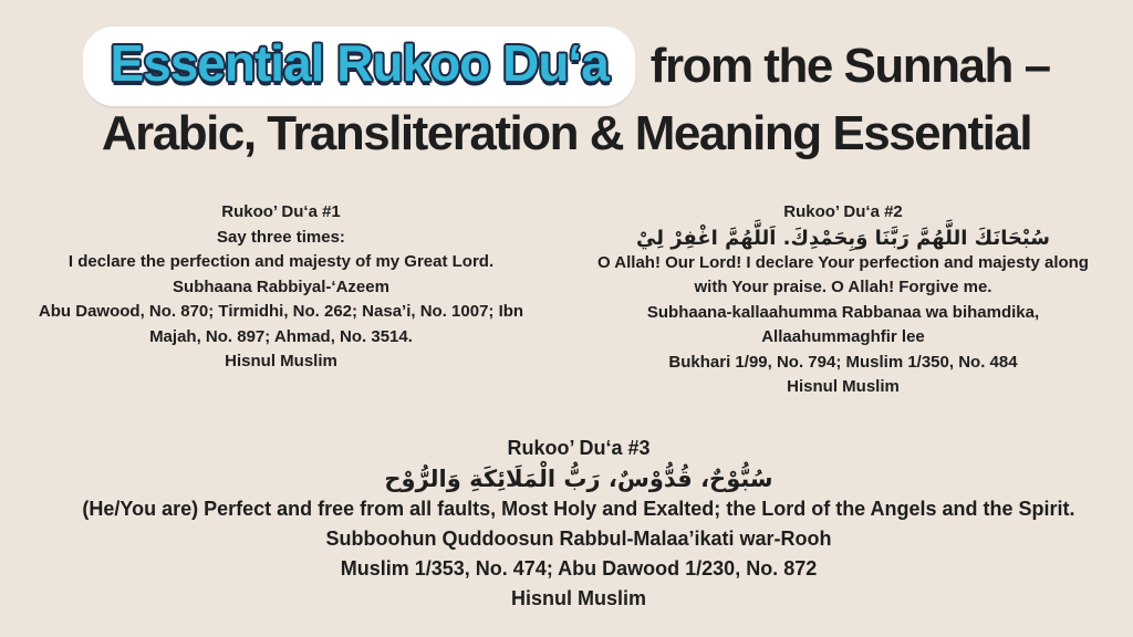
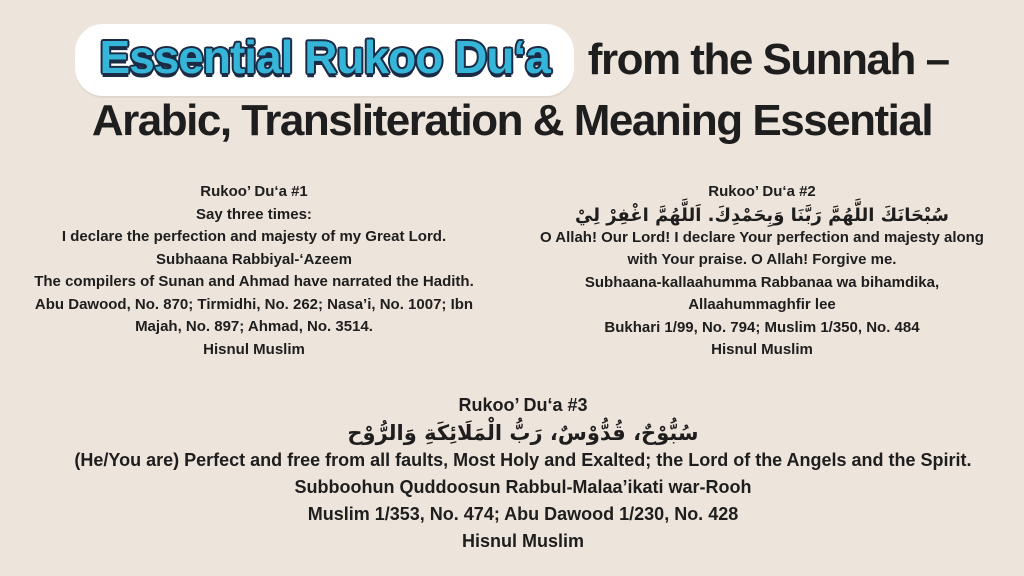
  Essential Rukoo Du‘a
  from the Sunnah –
  Arabic, Transliteration & Meaning Essential
  Rukoo’ Du‘a #1
  Say three times:
  I declare the perfection and majesty of my Great Lord.
  Subhaana Rabbiyal-‘Azeem
+ The compilers of Sunan and Ahmad have narrated the Hadith.
  Abu Dawood, No. 870; Tirmidhi, No. 262; Nasa’i, No. 1007; Ibn
  Majah, No. 897; Ahmad, No. 3514.
  Hisnul Muslim
  Rukoo’ Du‘a #2
  سُبْحَانَكَ اللَّهُمَّ رَبَّنَا وَبِحَمْدِكَ. اَللَّهُمَّ اغْفِرْ لِيْ
  O Allah! Our Lord! I declare Your perfection and majesty along
  with Your praise. O Allah! Forgive me.
  Subhaana-kallaahumma Rabbanaa wa bihamdika,
  Allaahummaghfir lee
  Bukhari 1/99, No. 794; Muslim 1/350, No. 484
  Hisnul Muslim
  Rukoo’ Du‘a #3
  سُبُّوْحٌ، قُدُّوْسٌ، رَبُّ الْمَلَائِكَةِ وَالرُّوْح
  (He/You are) Perfect and free from all faults, Most Holy and Exalted; the Lord of the Angels and the Spirit.
  Subboohun Quddoosun Rabbul-Malaa’ikati war-Rooh
- Muslim 1/353, No. 474; Abu Dawood 1/230, No. 872
+ Muslim 1/353, No. 474; Abu Dawood 1/230, No. 428
  Hisnul Muslim
